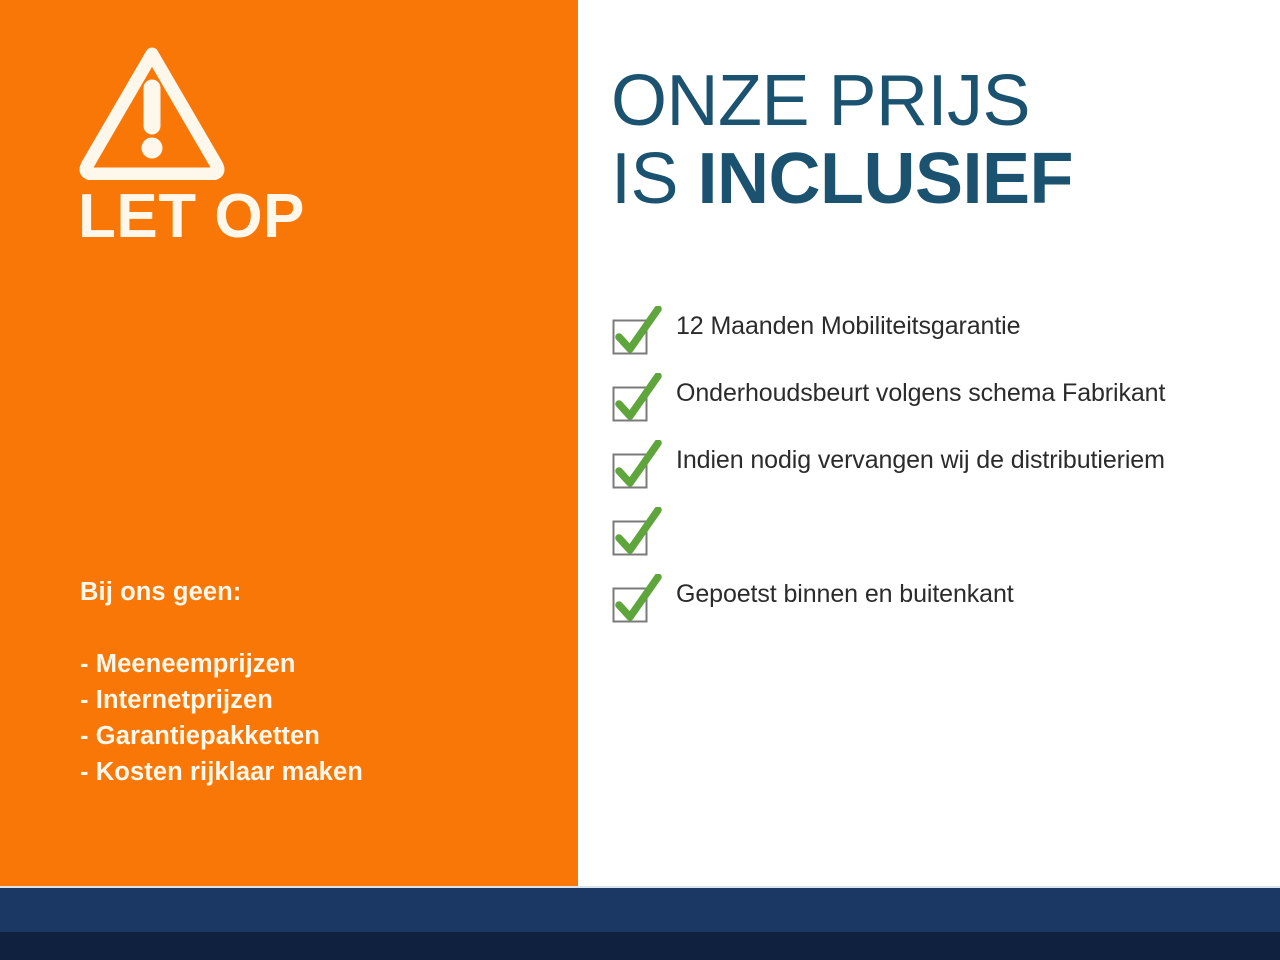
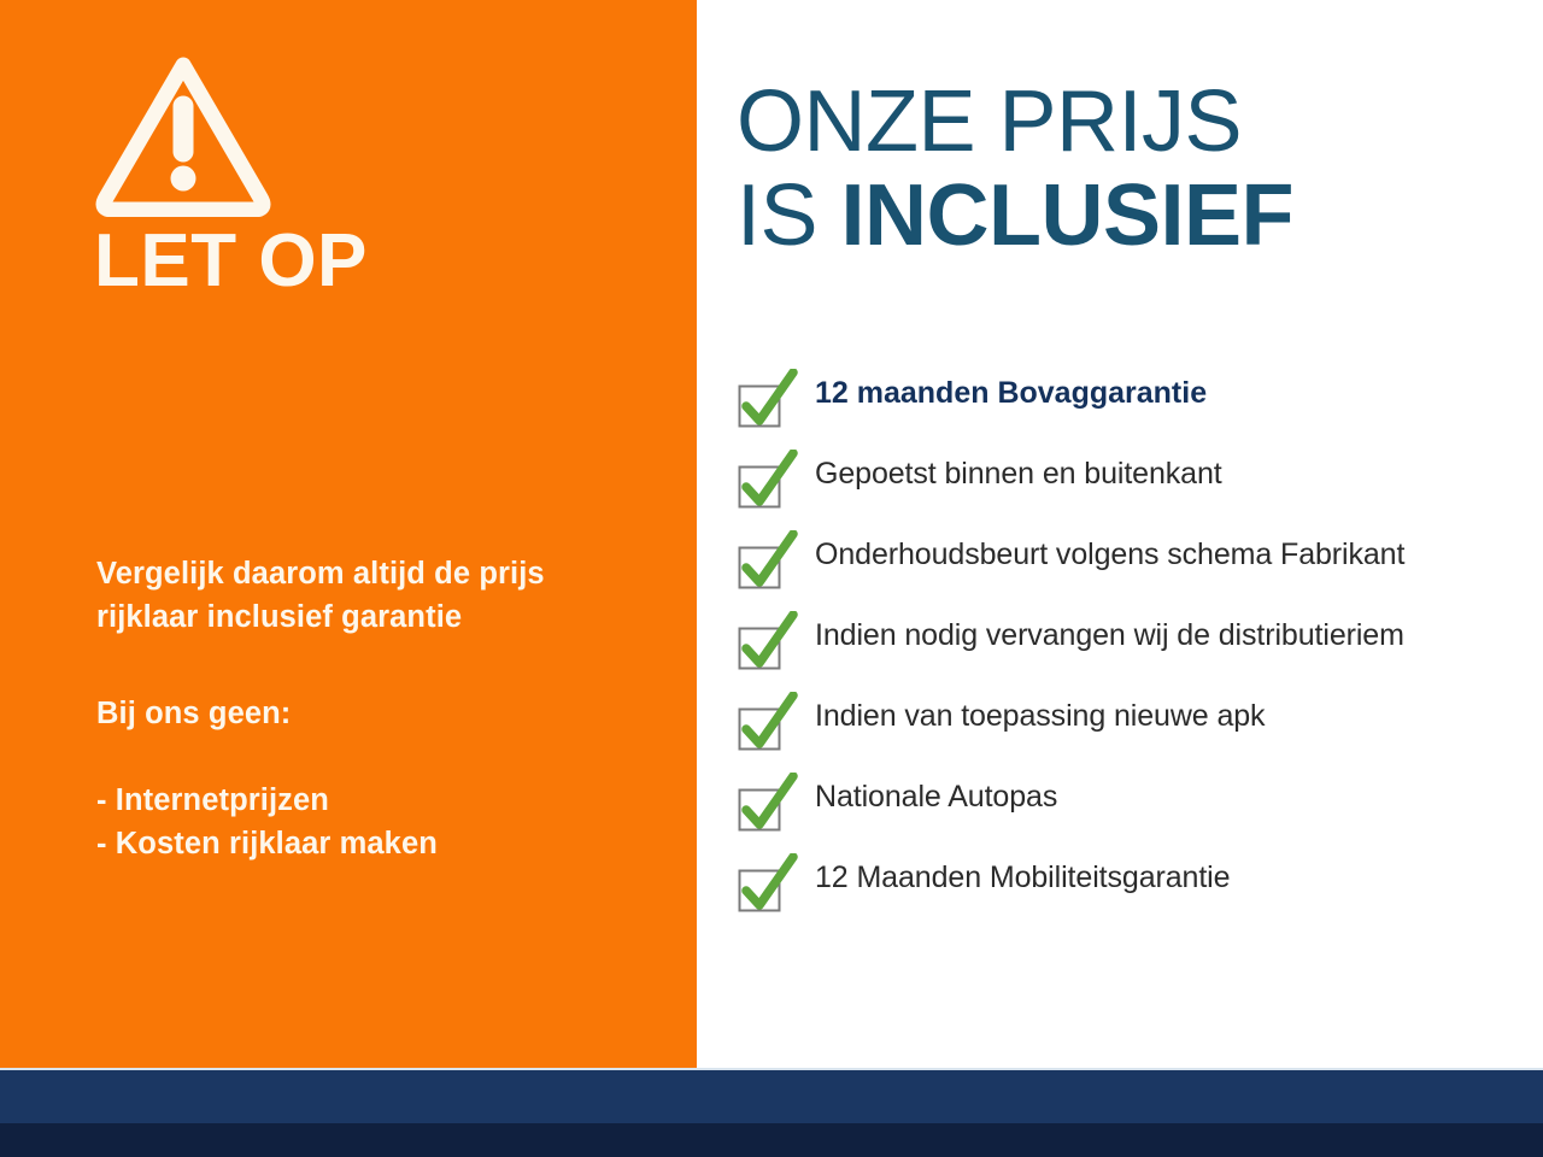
  LET OP
+ Vergelijk daarom altijd de prijs
+ rijklaar inclusief garantie
  Bij ons geen:
- - Meeneemprijzen
  - Internetprijzen
- - Garantiepakketten
  - Kosten rijklaar maken
  ONZE PRIJS
  IS INCLUSIEF
+ 12 maanden Bovaggarantie
- 12 Maanden Mobiliteitsgarantie
+ Gepoetst binnen en buitenkant
  Onderhoudsbeurt volgens schema Fabrikant
  Indien nodig vervangen wij de distributieriem
+ Indien van toepassing nieuwe apk
+ Nationale Autopas
- Gepoetst binnen en buitenkant
+ 12 Maanden Mobiliteitsgarantie
